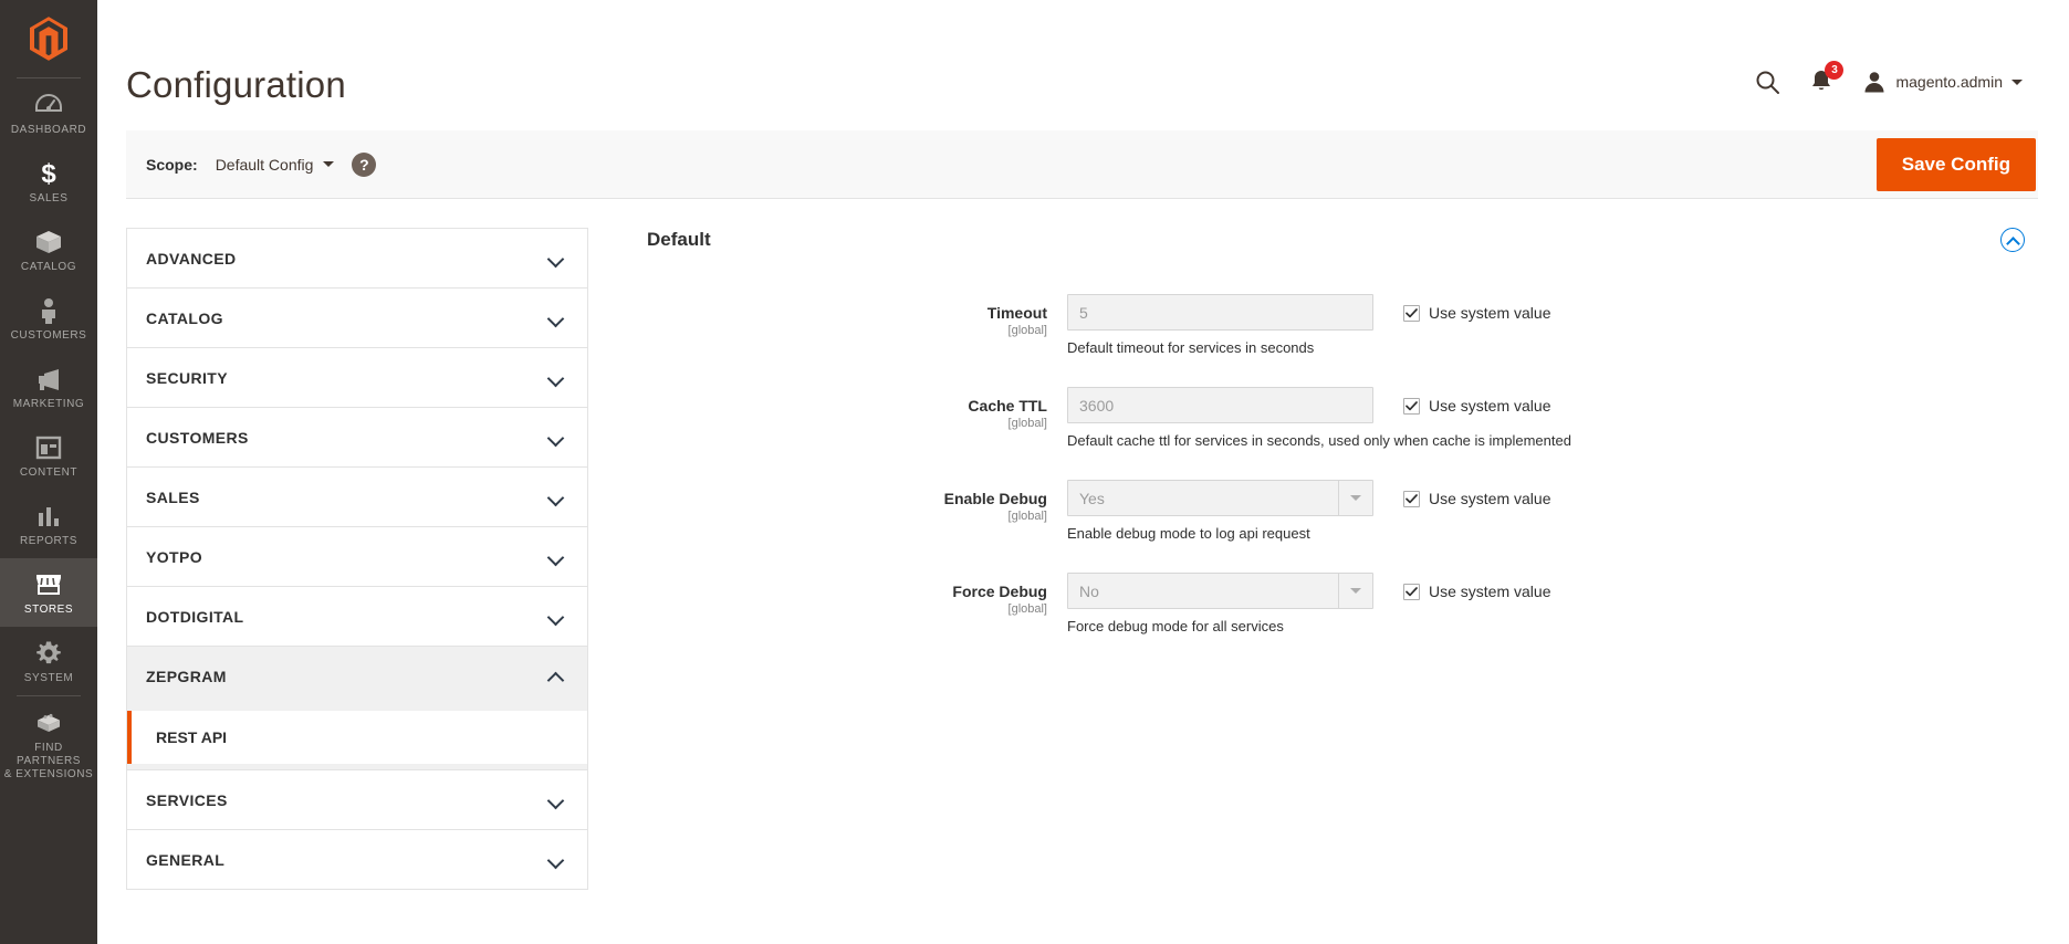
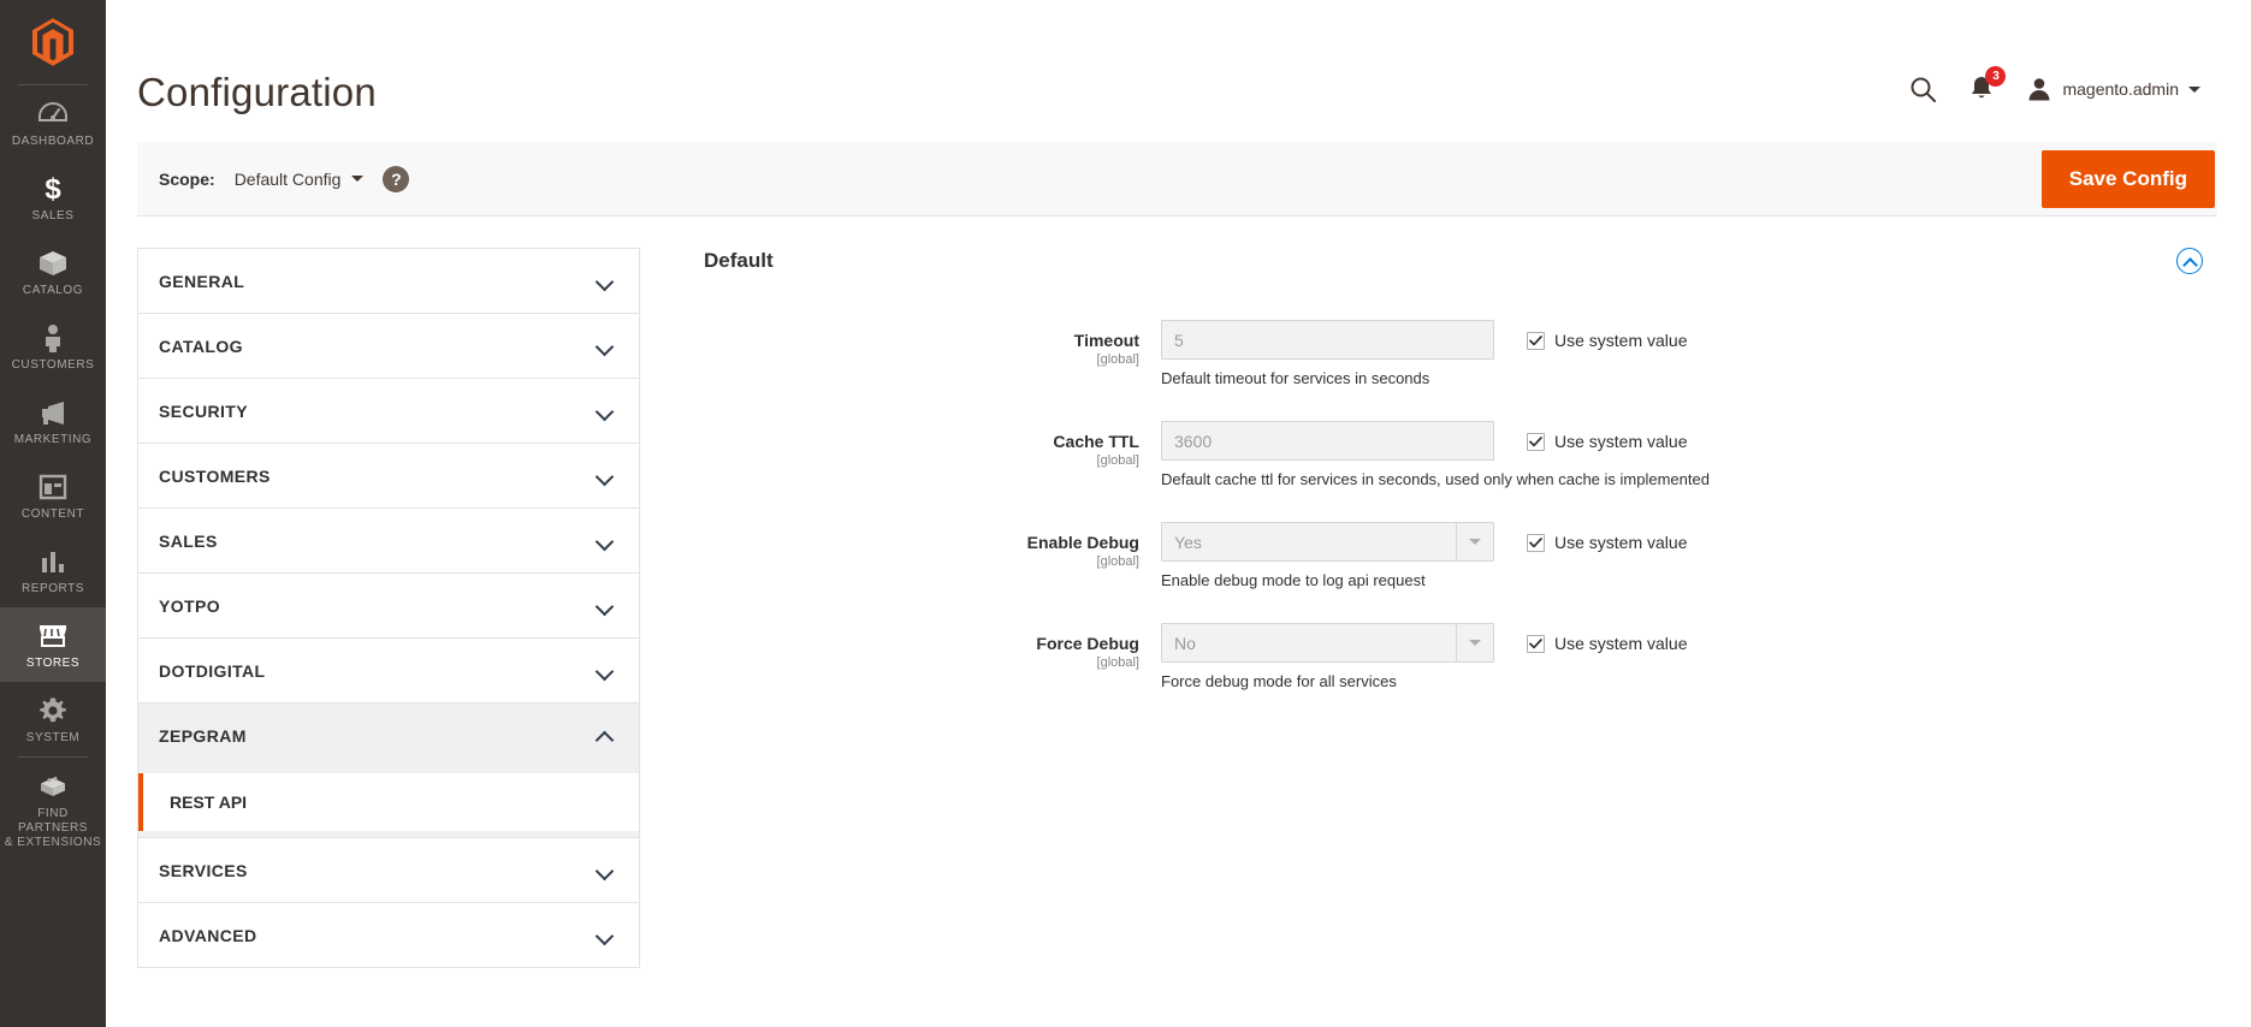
  DASHBOARD
  $
  SALES
  CATALOG
  CUSTOMERS
  MARKETING
  CONTENT
  REPORTS
  STORES
  SYSTEM
  FIND PARTNERS
  & EXTENSIONS
  Configuration
  3
  magento.admin
  Scope:
  Default Config
  ?
  Save Config
- ADVANCED
+ GENERAL
  CATALOG
  SECURITY
  CUSTOMERS
  SALES
  YOTPO
  DOTDIGITAL
  ZEPGRAM
  REST API
  SERVICES
- GENERAL
+ ADVANCED
  Default
  Timeout
  [global]
  5
  Default timeout for services in seconds
  Use system value
  Cache TTL
  [global]
  3600
  Default cache ttl for services in seconds, used only when cache is implemented
  Use system value
  Enable Debug
  [global]
  Yes
  Enable debug mode to log api request
  Use system value
  Force Debug
  [global]
  No
  Force debug mode for all services
  Use system value
